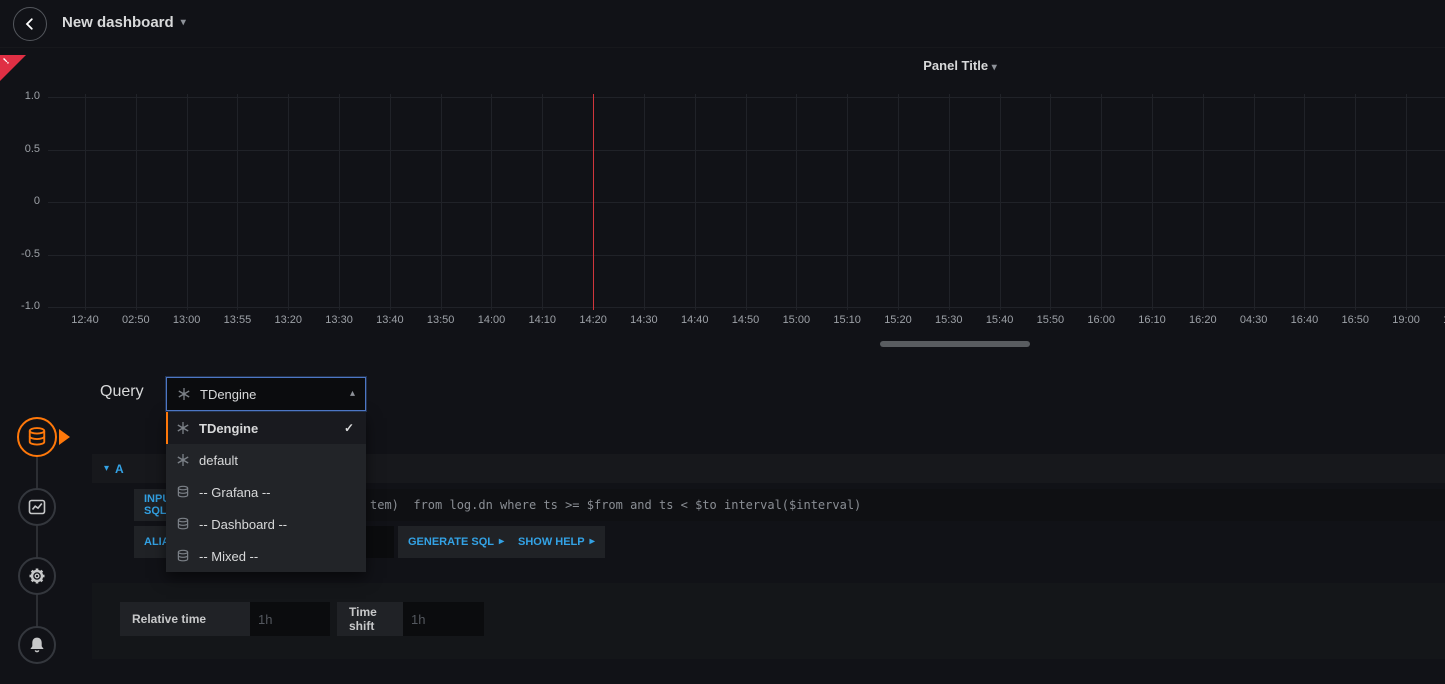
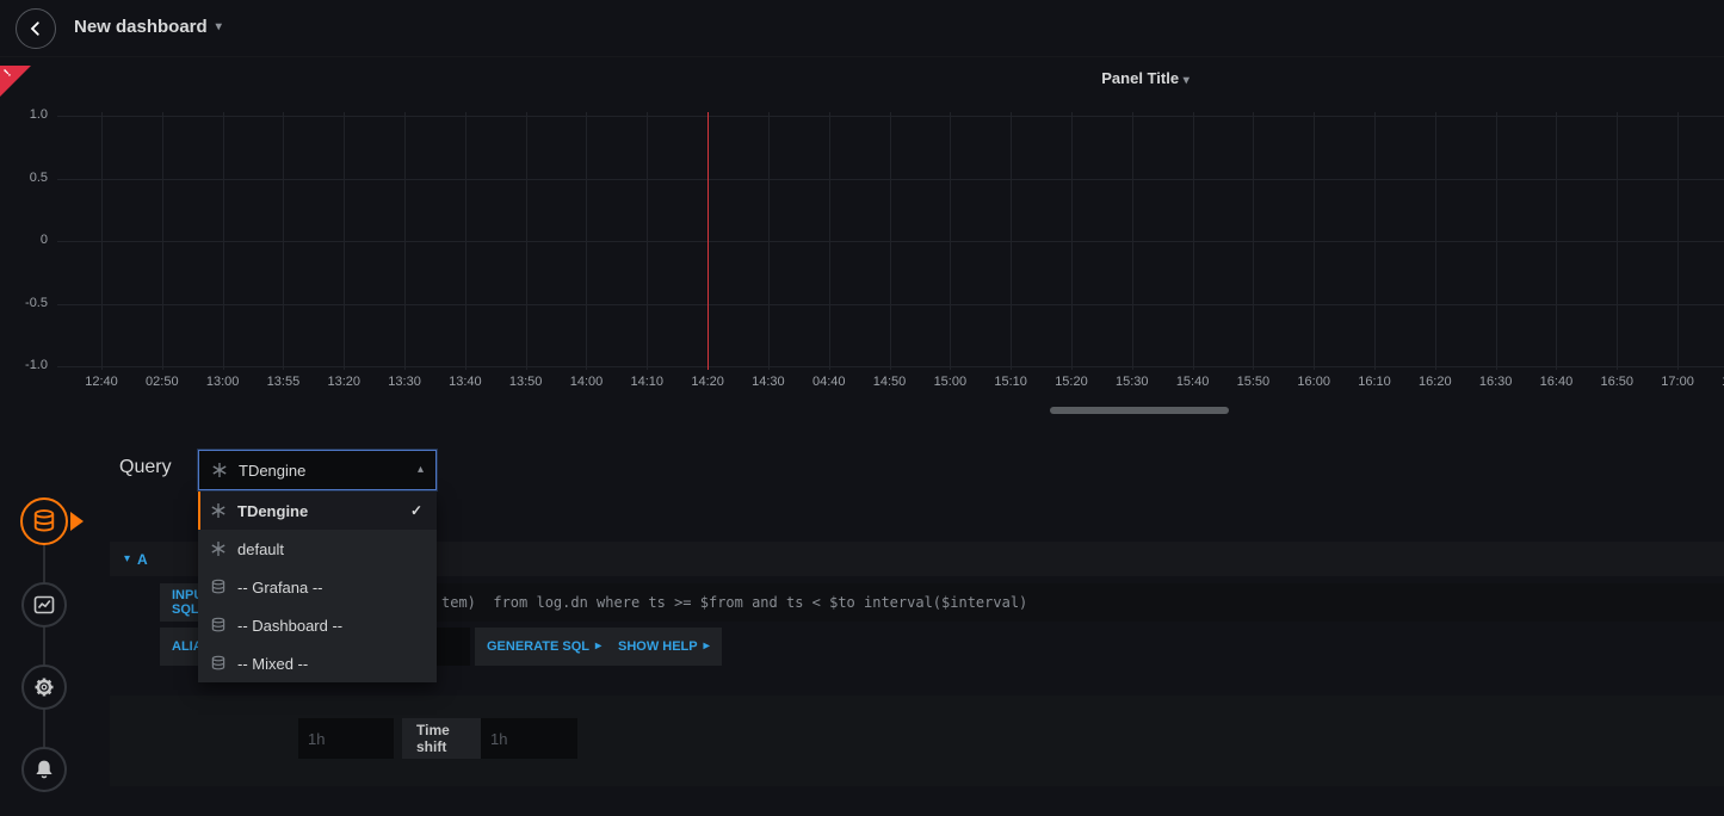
  New dashboard
  ▾
  Panel Title ▾
  1.0
  0.5
  0
  -0.5
  -1.0
  12:40
  02:50
  13:00
  13:55
  13:20
  13:30
  13:40
  13:50
  14:00
  14:10
  14:20
  14:30
- 14:40
+ 04:40
  14:50
  15:00
  15:10
  15:20
  15:30
  15:40
  15:50
  16:00
  16:10
  16:20
- 04:30
+ 16:30
  16:40
  16:50
- 19:00
+ 17:00
  Query
  ▾
  A
  INP SQL
  tem) from log.dn where ts >= $from and ts < $to interval($interval)
  GENERATE SQL
  ▸
  SHOW HELP
  ▸
- Relative time
  1h
  Time shift
  1h
  TDengine
  ▴
  TDengine
  ✓
  default
  -- Grafana --
  -- Dashboard --
  -- Mixed --
